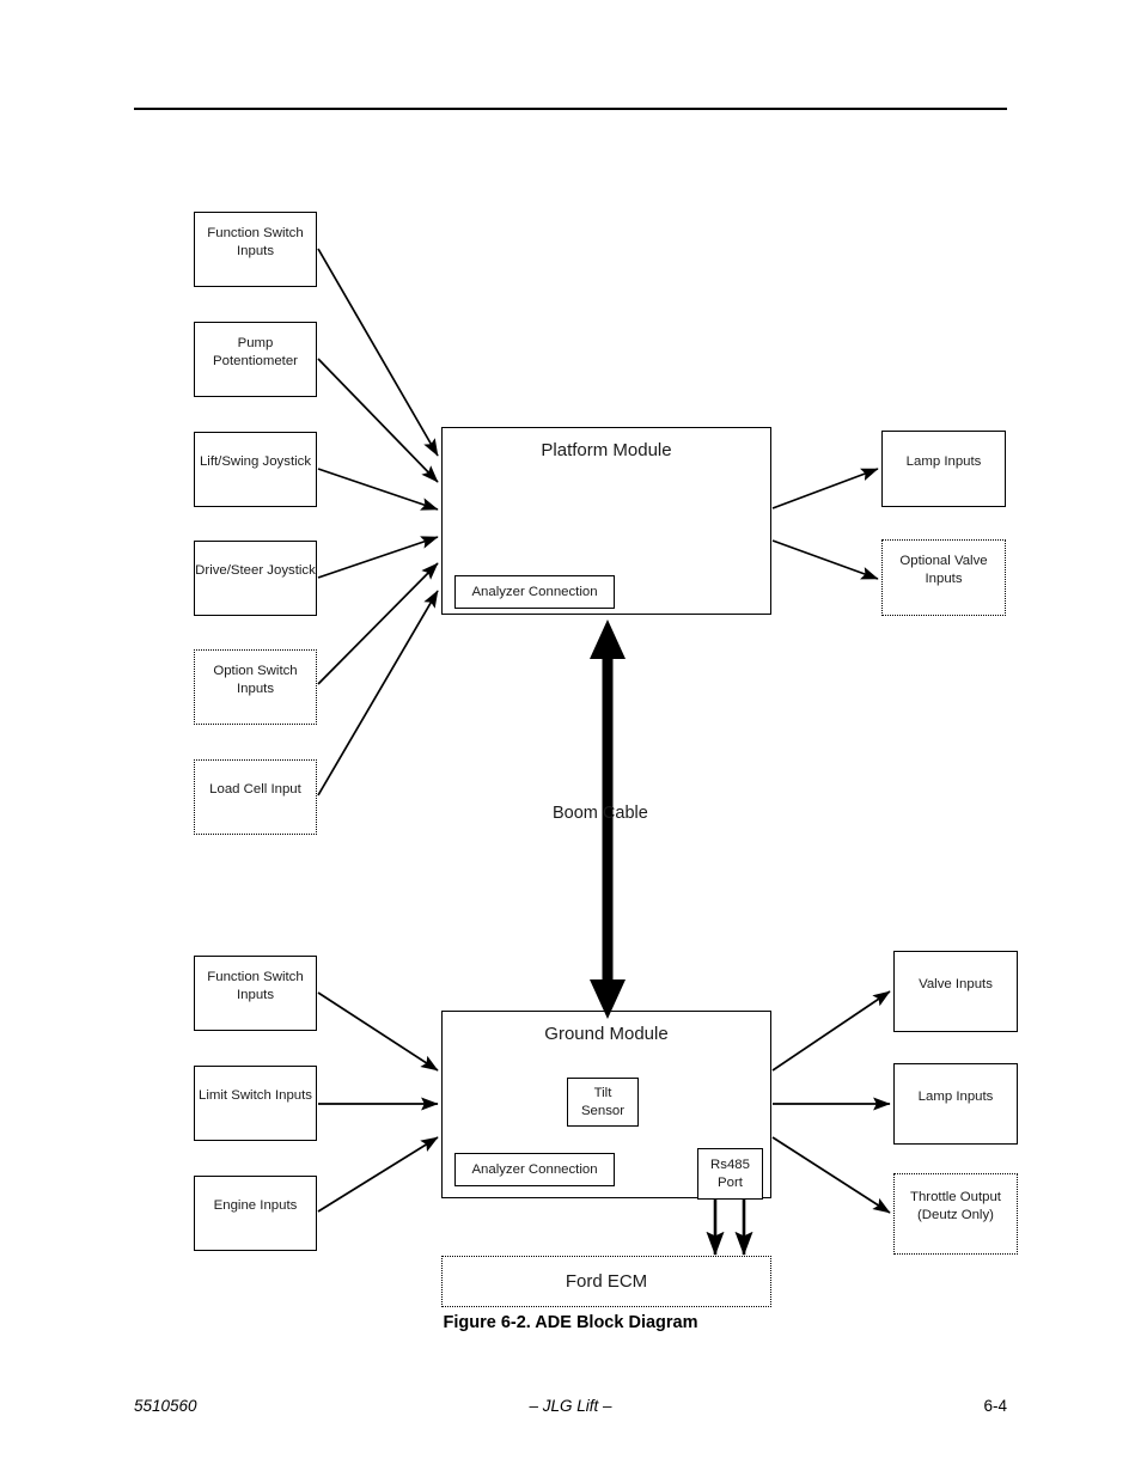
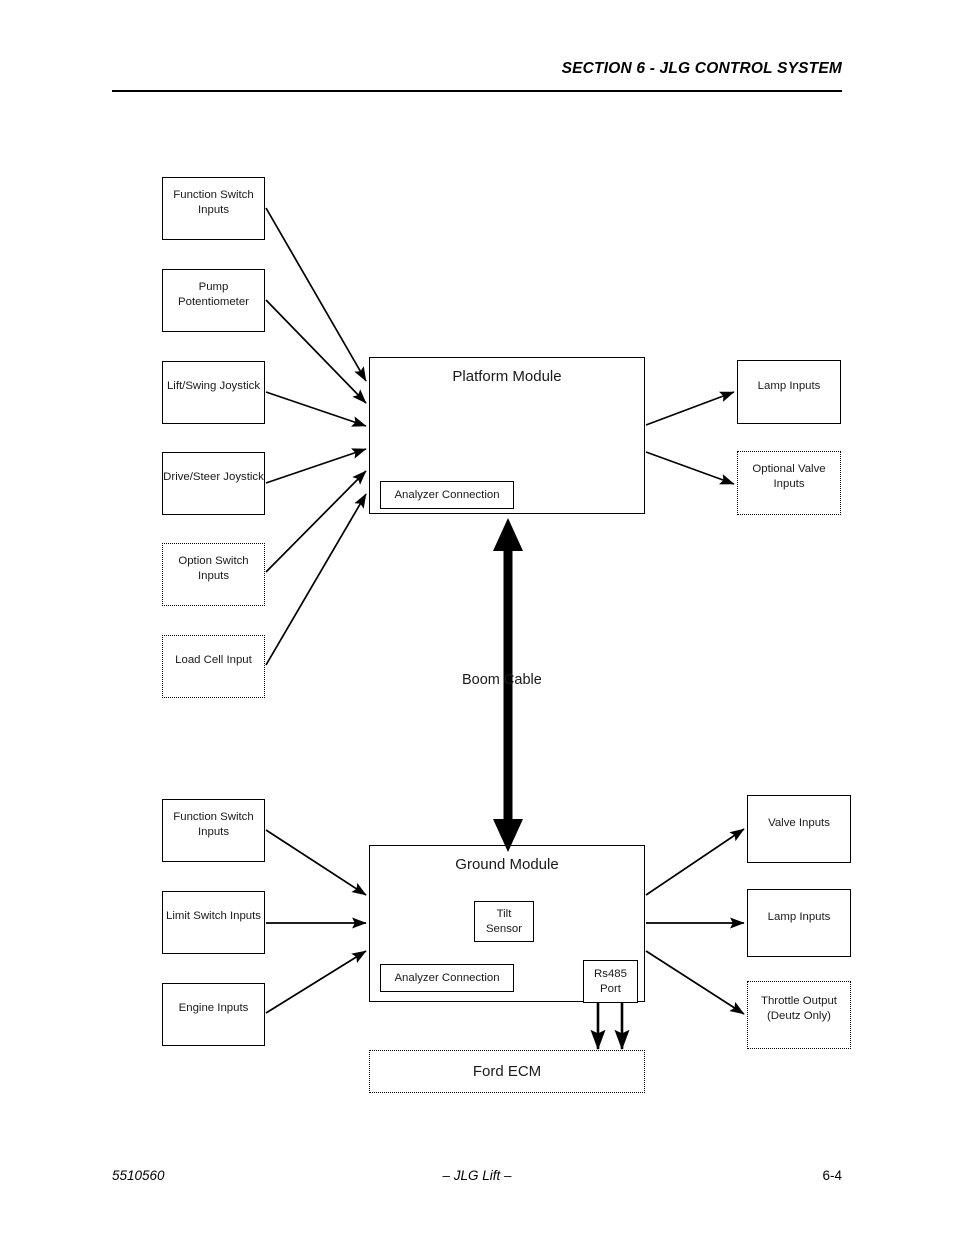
+ SECTION 6 - JLG CONTROL SYSTEM
  Function Switch
  Inputs
  Pump
  Potentiometer
  Lift/Swing Joystick
  Drive/Steer Joystick
  Option Switch
  Inputs
  Load Cell Input
  Platform Module
  Analyzer Connection
  Lamp Inputs
  Optional Valve
  Inputs
  Boom Cable
  Function Switch
  Inputs
  Limit Switch Inputs
  Engine Inputs
  Ground Module
  Tilt
  Sensor
  Analyzer Connection
  Rs485
  Port
  Valve Inputs
  Lamp Inputs
  Throttle Output
  (Deutz Only)
  Ford ECM
- Figure 6-2. ADE Block Diagram
  5510560
  – JLG Lift –
  6-4
